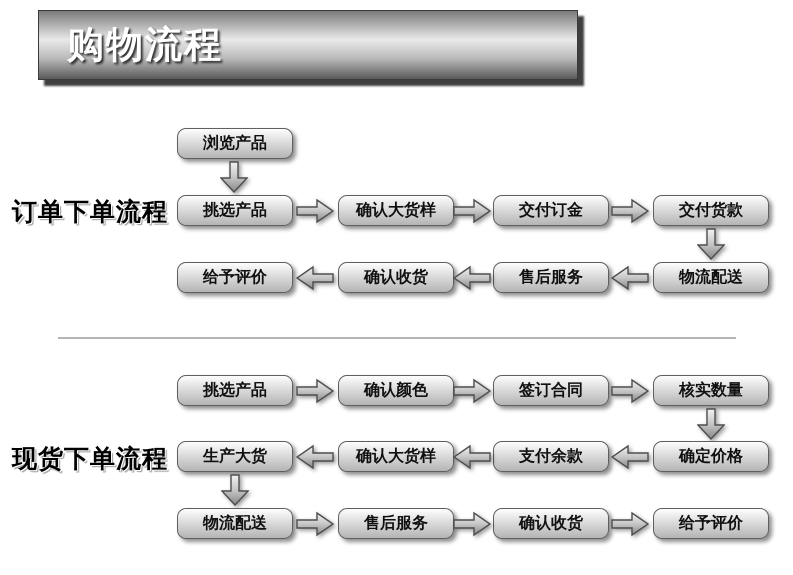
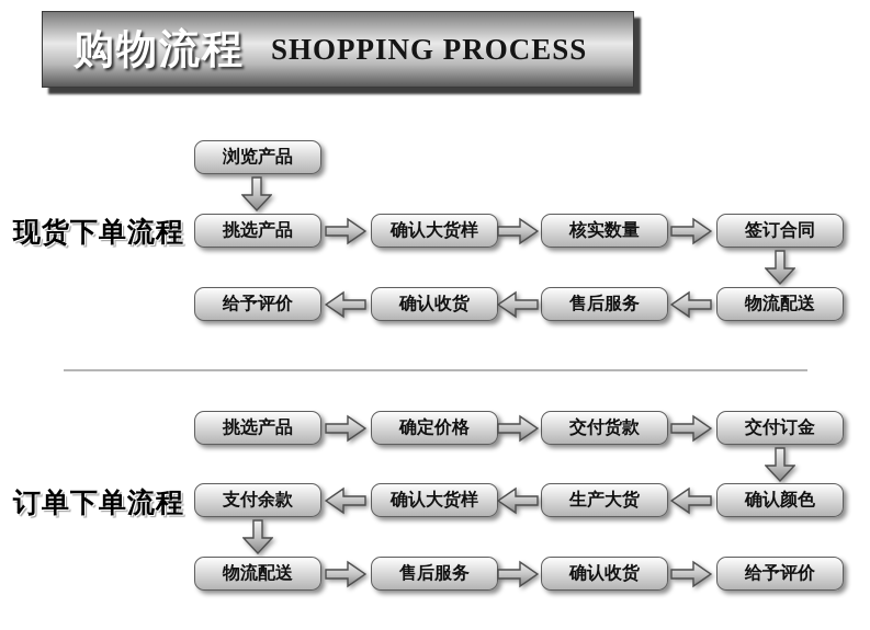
  购物流程
+ SHOPPING PROCESS
- 订单下单流程
+ 现货下单流程
  浏览产品
  挑选产品
  确认大货样
- 交付订金
+ 核实数量
- 交付货款
+ 签订合同
  给予评价
  确认收货
  售后服务
  物流配送
- 现货下单流程
+ 订单下单流程
  挑选产品
- 确认颜色
+ 确定价格
- 签订合同
+ 交付货款
- 核实数量
+ 交付订金
- 生产大货
+ 支付余款
  确认大货样
- 支付余款
+ 生产大货
- 确定价格
+ 确认颜色
  物流配送
  售后服务
  确认收货
  给予评价
